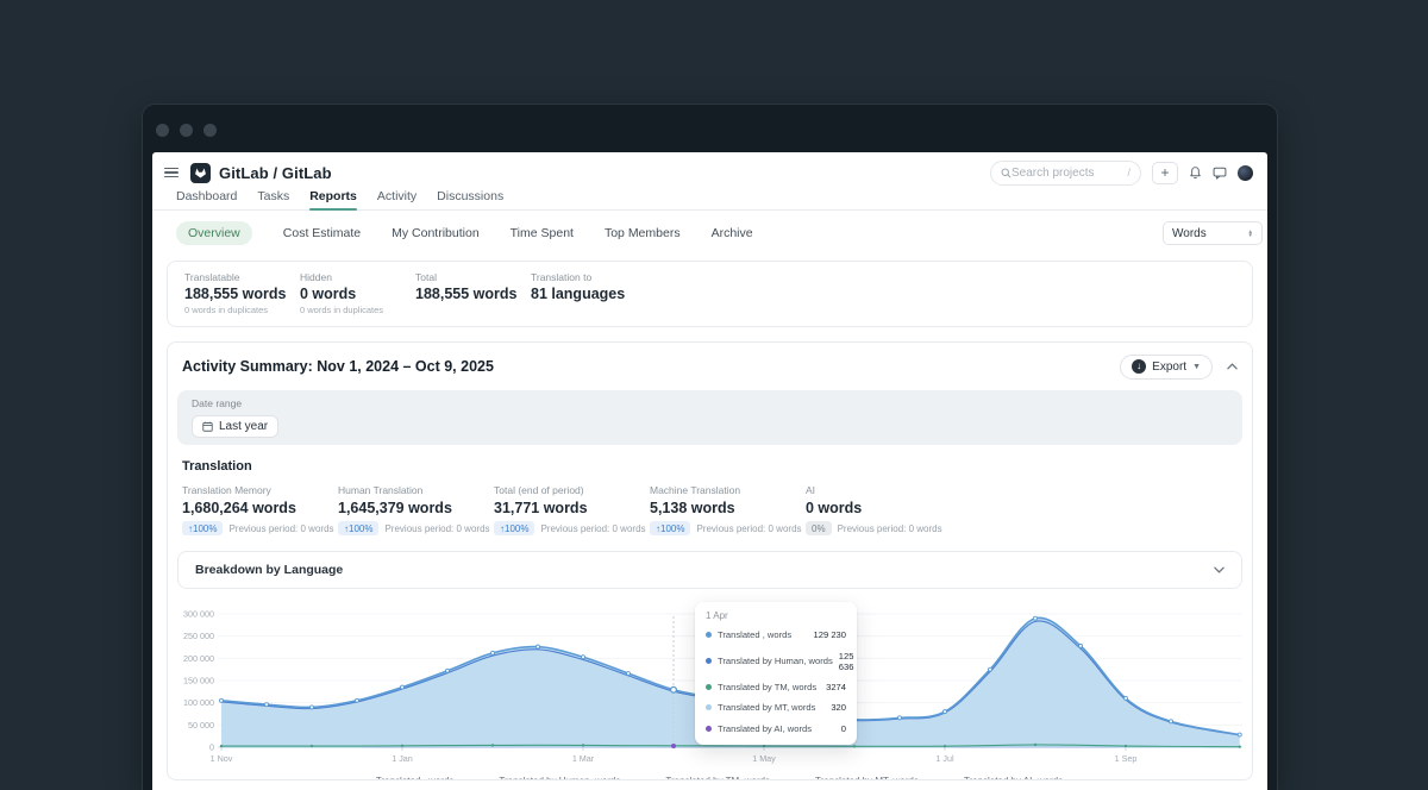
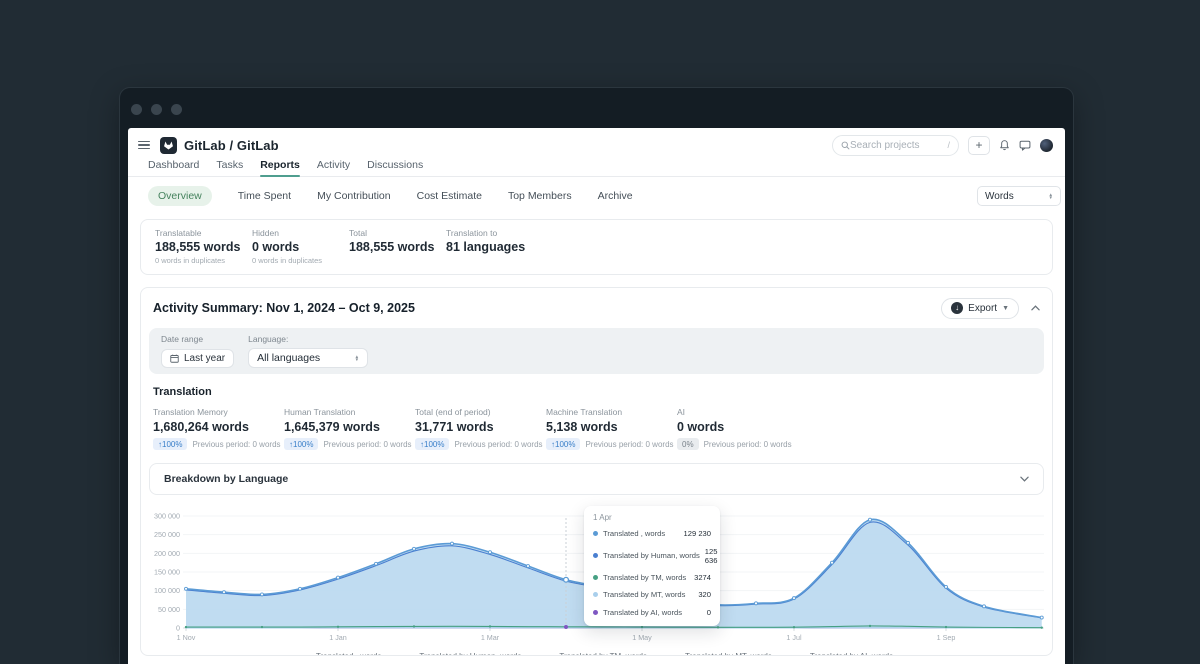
  GitLab / GitLab
  Search projects
  /
  +
  Dashboard
  Tasks
  Reports
  Activity
  Discussions
  Overview
- Cost Estimate
+ Time Spent
  My Contribution
- Time Spent
+ Cost Estimate
  Top Members
  Archive
  Words
  Translatable
  188,555 words
  0 words in duplicates
  Hidden
  0 words
  0 words in duplicates
  Total
  188,555 words
  Translation to
  81 languages
  Activity Summary: Nov 1, 2024 – Oct 9, 2025
  ↓
  Export
  Date range
  Last year
+ Language:
+ All languages
  Translation
  Translation Memory
  1,680,264 words
  ↑100%
  Previous period: 0 words
  Human Translation
  1,645,379 words
  ↑100%
  Previous period: 0 words
  Total (end of period)
  31,771 words
  ↑100%
  Previous period: 0 words
  Machine Translation
  5,138 words
  ↑100%
  Previous period: 0 words
  AI
  0 words
  0%
  Previous period: 0 words
  Breakdown by Language
  0
  50 000
  100 000
  150 000
  200 000
  250 000
  300 000
  1 Nov
  1 Jan
  1 Mar
  1 May
  1 Jul
  1 Sep
  1 Apr
  Translated , words
  129 230
  Translated by Human, words
  125 636
  Translated by TM, words
  3274
  Translated by MT, words
  320
  Translated by AI, words
  0
